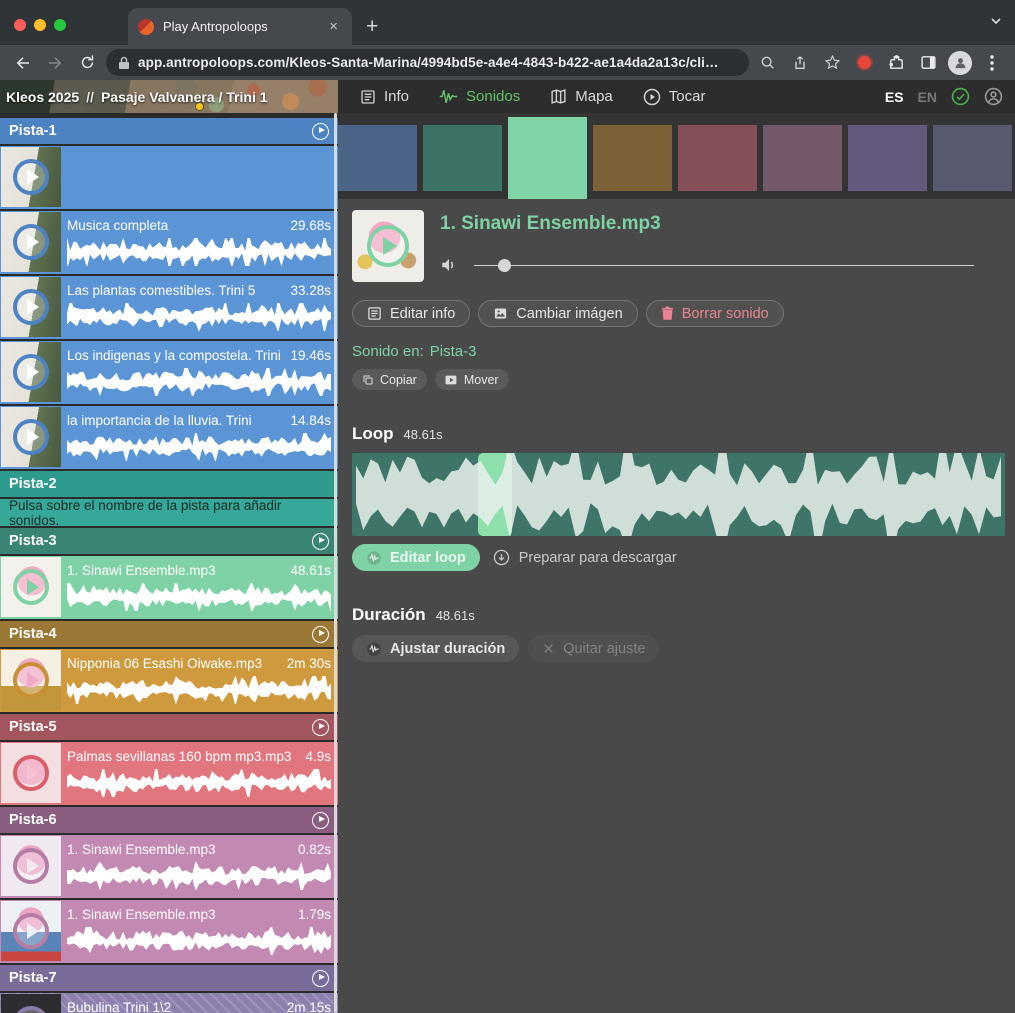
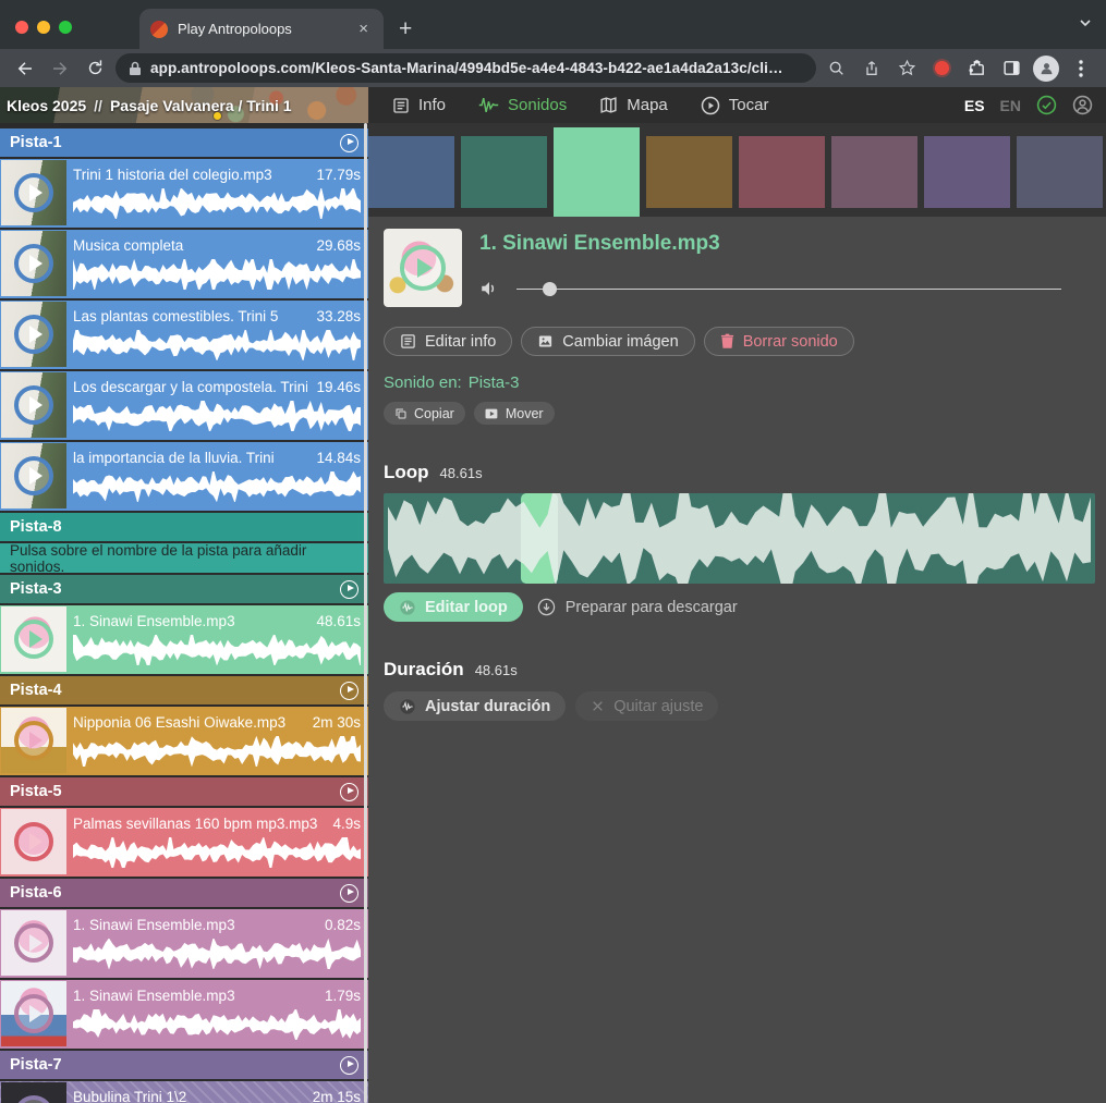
  Play Antropoloops
  ×
  +
  app.antropoloops.com/Kleos-Santa-Marina/4994bd5e-a4e4-4843-b422-ae1a4da2a13c/cli…
  Kleos 2025
  //
  Pasaje Valvanera / Trini 1
  Info
  Sonidos
  Mapa
  Tocar
  ES
  EN
  Pista-1
+ Trini 1 historia del colegio.mp3
+ 17.79s
  Musica completa
  29.68s
  Las plantas comestibles. Trini 5
  33.28s
- Los indigenas y la compostela. Trini
+ Los descargar y la compostela. Trini
  19.46s
  la importancia de la lluvia. Trini
  14.84s
- Pista-2
+ Pista-8
  Pulsa sobre el nombre de la pista para añadir sonidos.
  Pista-3
  1. Sinawi Ensemble.mp3
  48.61s
  Pista-4
  Nipponia 06 Esashi Oiwake.mp3
  2m 30s
  Pista-5
  Palmas sevillanas 160 bpm mp3.mp3
  4.9s
  Pista-6
  1. Sinawi Ensemble.mp3
  0.82s
  1. Sinawi Ensemble.mp3
  1.79s
  Pista-7
  Bubulina Trini 1\2
  2m 15s
  1. Sinawi Ensemble.mp3
  Editar info
  Cambiar imágen
  Borrar sonido
  Sonido en: Pista-3
  Copiar
  Mover
  Loop
  48.61s
  Editar loop
  Preparar para descargar
  Duración
  48.61s
  Ajustar duración
  Quitar ajuste
